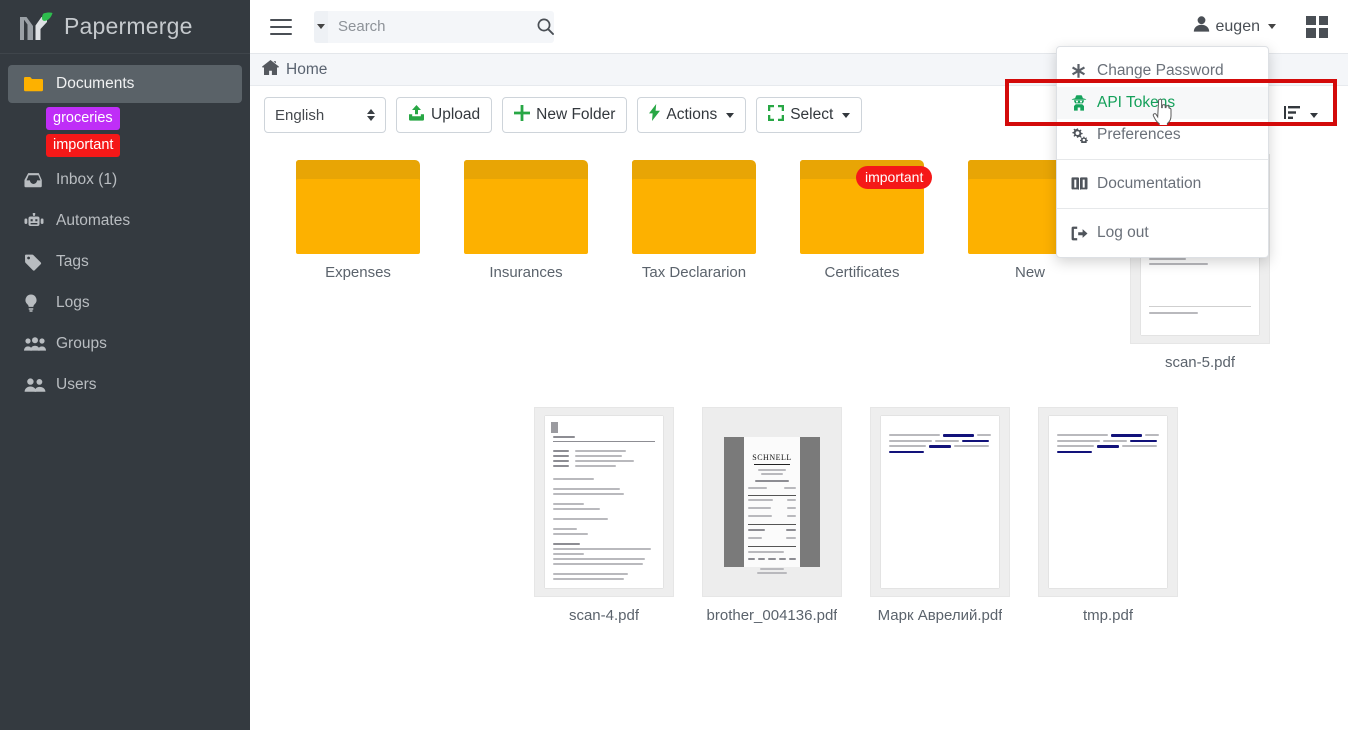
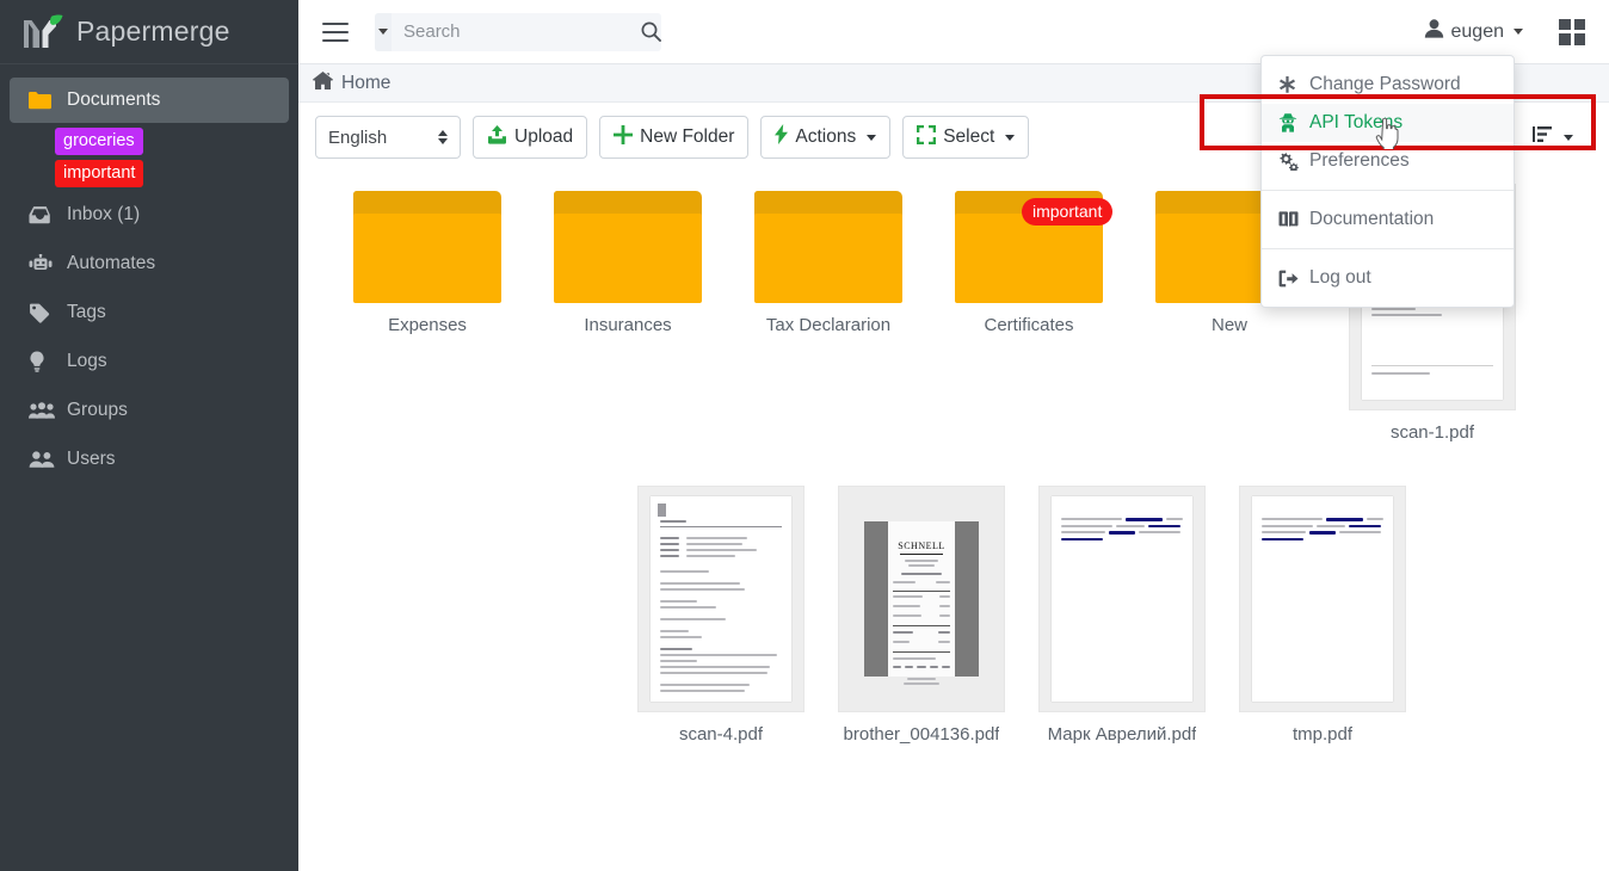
  Papermerge
  Documents
  groceries
  important
  Inbox (1)
  Automates
  Tags
  Logs
  Groups
  Users
  Search
  eugen
  Home
  English
  Upload
  New Folder
  Actions
  Select
  Expenses
  Insurances
  Tax Declararion
  important
  Certificates
  New
- scan-5.pdf
+ scan-1.pdf
  scan-4.pdf
  SCHNELL
  brother_004136.pdf
  Марк Аврелий.pdf
  tmp.pdf
  Change Password
  API Tokens
  Preferences
  Documentation
  Log out
